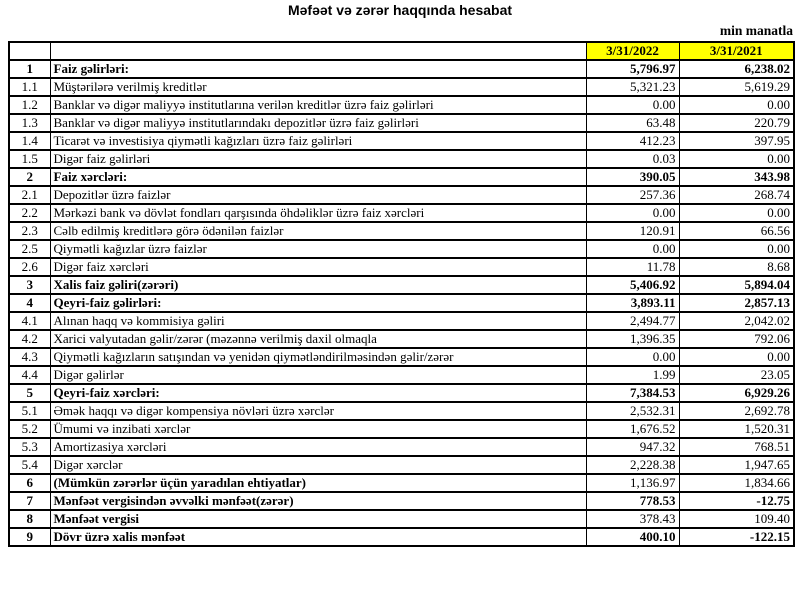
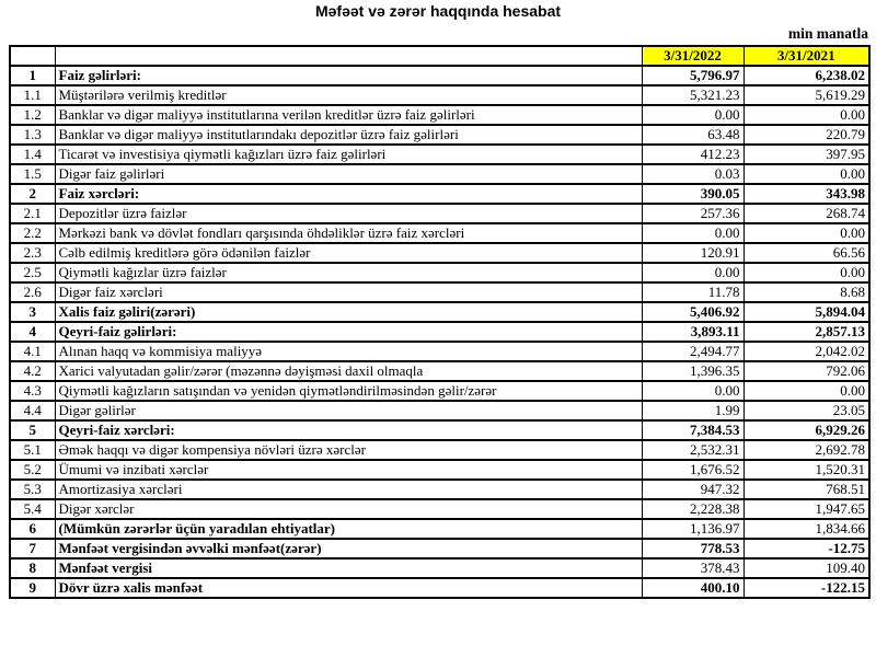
  Məfəət və zərər haqqında hesabat
  min manatla
  		3/31/2022	3/31/2021
  1	Faiz gəlirləri:	5,796.97	6,238.02
  1.1	Müştərilərə verilmiş kreditlər	5,321.23	5,619.29
  1.2	Banklar və digər maliyyə institutlarına verilən kreditlər üzrə faiz gəlirləri	0.00	0.00
  1.3	Banklar və digər maliyyə institutlarındakı depozitlər üzrə faiz gəlirləri	63.48	220.79
  1.4	Ticarət və investisiya qiymətli kağızları üzrə faiz gəlirləri	412.23	397.95
  1.5	Digər faiz gəlirləri	0.03	0.00
  2	Faiz xərcləri:	390.05	343.98
  2.1	Depozitlər üzrə faizlər	257.36	268.74
  2.2	Mərkəzi bank və dövlət fondları qarşısında öhdəliklər üzrə faiz xərcləri	0.00	0.00
  2.3	Cəlb edilmiş kreditlərə görə ödənilən faizlər	120.91	66.56
  2.5	Qiymətli kağızlar üzrə faizlər	0.00	0.00
  2.6	Digər faiz xərcləri	11.78	8.68
  3	Xalis faiz gəliri(zərəri)	5,406.92	5,894.04
  4	Qeyri-faiz gəlirləri:	3,893.11	2,857.13
- 4.1	Alınan haqq və kommisiya gəliri	2,494.77	2,042.02
+ 4.1	Alınan haqq və kommisiya maliyyə	2,494.77	2,042.02
- 4.2	Xarici valyutadan gəlir/zərər (məzənnə verilmiş daxil olmaqla	1,396.35	792.06
+ 4.2	Xarici valyutadan gəlir/zərər (məzənnə dəyişməsi daxil olmaqla	1,396.35	792.06
  4.3	Qiymətli kağızların satışından və yenidən qiymətləndirilməsindən gəlir/zərər	0.00	0.00
  4.4	Digər gəlirlər	1.99	23.05
  5	Qeyri-faiz xərcləri:	7,384.53	6,929.26
  5.1	Əmək haqqı və digər kompensiya növləri üzrə xərclər	2,532.31	2,692.78
  5.2	Ümumi və inzibati xərclər	1,676.52	1,520.31
  5.3	Amortizasiya xərcləri	947.32	768.51
  5.4	Digər xərclər	2,228.38	1,947.65
  6	(Mümkün zərərlər üçün yaradılan ehtiyatlar)	1,136.97	1,834.66
  7	Mənfəət vergisindən əvvəlki mənfəət(zərər)	778.53	-12.75
  8	Mənfəət vergisi	378.43	109.40
  9	Dövr üzrə xalis mənfəət	400.10	-122.15
